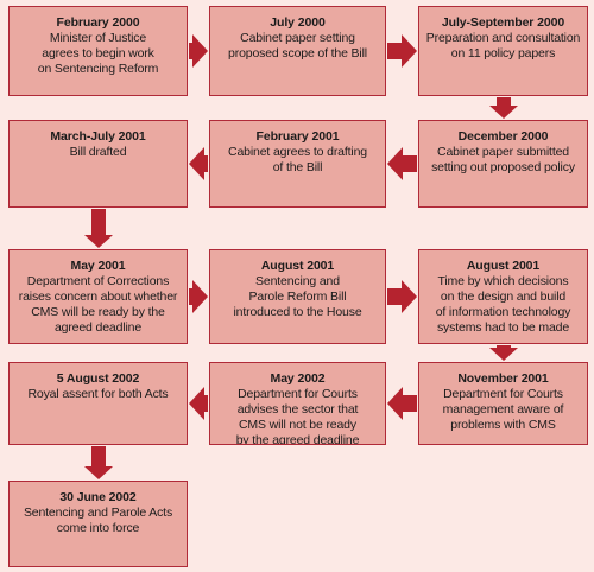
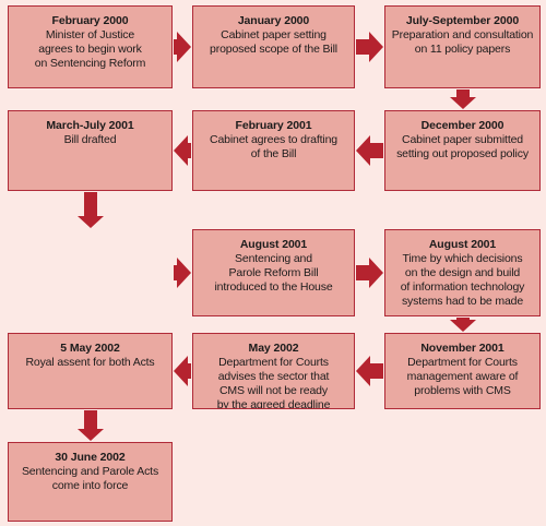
  February 2000
  Minister of Justice
  agrees to begin work
  on Sentencing Reform
- July 2000
+ January 2000
  Cabinet paper setting
  proposed scope of the Bill
  July-September 2000
  Preparation and consultation
  on 11 policy papers
  March-July 2001
  Bill drafted
  February 2001
  Cabinet agrees to drafting
  of the Bill
  December 2000
  Cabinet paper submitted
  setting out proposed policy
- May 2001
- Department of Corrections
- raises concern about whether
- CMS will be ready by the
- agreed deadline
  August 2001
  Sentencing and
  Parole Reform Bill
  introduced to the House
  August 2001
  Time by which decisions
  on the design and build
  of information technology
  systems had to be made
- 5 August 2002
+ 5 May 2002
  Royal assent for both Acts
  May 2002
  Department for Courts
  advises the sector that
  CMS will not be ready
  by the agreed deadline
  November 2001
  Department for Courts
  management aware of
  problems with CMS
  30 June 2002
  Sentencing and Parole Acts
  come into force
